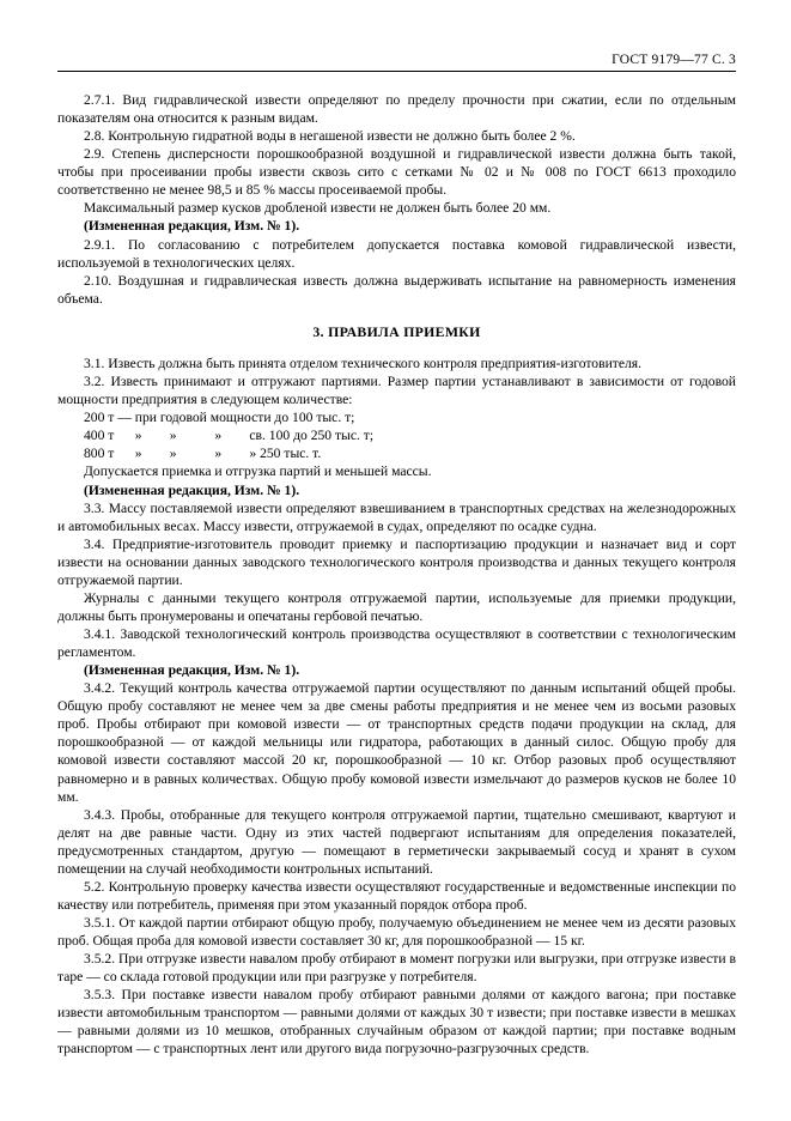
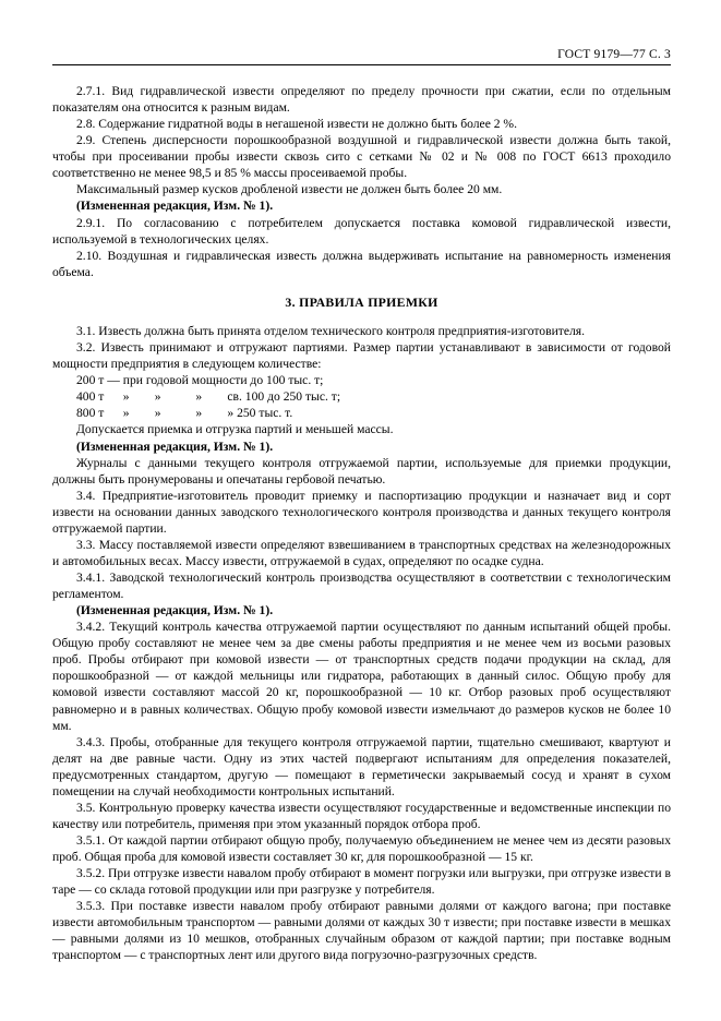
  ГОСТ 9179—77 С. 3
  2.7.1. Вид гидравлической извести определяют по пределу прочности при сжатии, если по отдельным показателям она относится к разным видам.
- 2.8. Контрольную гидратной воды в негашеной извести не должно быть более 2 %.
+ 2.8. Содержание гидратной воды в негашеной извести не должно быть более 2 %.
  2.9. Степень дисперсности порошкообразной воздушной и гидравлической извести должна быть такой, чтобы при просеивании пробы извести сквозь сито с сетками № 02 и № 008 по ГОСТ 6613 проходило соответственно не менее 98,5 и 85 % массы просеиваемой пробы.
  Максимальный размер кусков дробленой извести не должен быть более 20 мм.
  (Измененная редакция, Изм. № 1).
  2.9.1. По согласованию с потребителем допускается поставка комовой гидравлической извести, используемой в технологических целях.
  2.10. Воздушная и гидравлическая известь должна выдерживать испытание на равномерность изменения объема.
  3. ПРАВИЛА ПРИЕМКИ
  3.1. Известь должна быть принята отделом технического контроля предприятия-изготовителя.
  3.2. Известь принимают и отгружают партиями. Размер партии устанавливают в зависимости от годовой мощности предприятия в следующем количестве:
  200 т — при годовой мощности до 100 тыс. т;
  400 т » » » св. 100 до 250 тыс. т;
  800 т » » » » 250 тыс. т.
  Допускается приемка и отгрузка партий и меньшей массы.
  (Измененная редакция, Изм. № 1).
- 3.3. Массу поставляемой извести определяют взвешиванием в транспортных средствах на железнодорожных и автомобильных весах. Массу извести, отгружаемой в судах, определяют по осадке судна.
+ Журналы с данными текущего контроля отгружаемой партии, используемые для приемки продукции, должны быть пронумерованы и опечатаны гербовой печатью.
  3.4. Предприятие-изготовитель проводит приемку и паспортизацию продукции и назначает вид и сорт извести на основании данных заводского технологического контроля производства и данных текущего контроля отгружаемой партии.
- Журналы с данными текущего контроля отгружаемой партии, используемые для приемки продукции, должны быть пронумерованы и опечатаны гербовой печатью.
+ 3.3. Массу поставляемой извести определяют взвешиванием в транспортных средствах на железнодорожных и автомобильных весах. Массу извести, отгружаемой в судах, определяют по осадке судна.
  3.4.1. Заводской технологический контроль производства осуществляют в соответствии с технологическим регламентом.
  (Измененная редакция, Изм. № 1).
  3.4.2. Текущий контроль качества отгружаемой партии осуществляют по данным испытаний общей пробы. Общую пробу составляют не менее чем за две смены работы предприятия и не менее чем из восьми разовых проб. Пробы отбирают при комовой извести — от транспортных средств подачи продукции на склад, для порошкообразной — от каждой мельницы или гидратора, работающих в данный силос. Общую пробу для комовой извести составляют массой 20 кг, порошкообразной — 10 кг. Отбор разовых проб осуществляют равномерно и в равных количествах. Общую пробу комовой извести измельчают до размеров кусков не более 10 мм.
  3.4.3. Пробы, отобранные для текущего контроля отгружаемой партии, тщательно смешивают, квартуют и делят на две равные части. Одну из этих частей подвергают испытаниям для определения показателей, предусмотренных стандартом, другую — помещают в герметически закрываемый сосуд и хранят в сухом помещении на случай необходимости контрольных испытаний.
- 5.2. Контрольную проверку качества извести осуществляют государственные и ведомственные инспекции по качеству или потребитель, применяя при этом указанный порядок отбора проб.
+ 3.5. Контрольную проверку качества извести осуществляют государственные и ведомственные инспекции по качеству или потребитель, применяя при этом указанный порядок отбора проб.
  3.5.1. От каждой партии отбирают общую пробу, получаемую объединением не менее чем из десяти разовых проб. Общая проба для комовой извести составляет 30 кг, для порошкообразной — 15 кг.
  3.5.2. При отгрузке извести навалом пробу отбирают в момент погрузки или выгрузки, при отгрузке извести в таре — со склада готовой продукции или при разгрузке у потребителя.
  3.5.3. При поставке извести навалом пробу отбирают равными долями от каждого вагона; при поставке извести автомобильным транспортом — равными долями от каждых 30 т извести; при поставке извести в мешках — равными долями из 10 мешков, отобранных случайным образом от каждой партии; при поставке водным транспортом — с транспортных лент или другого вида погрузочно-разгрузочных средств.
